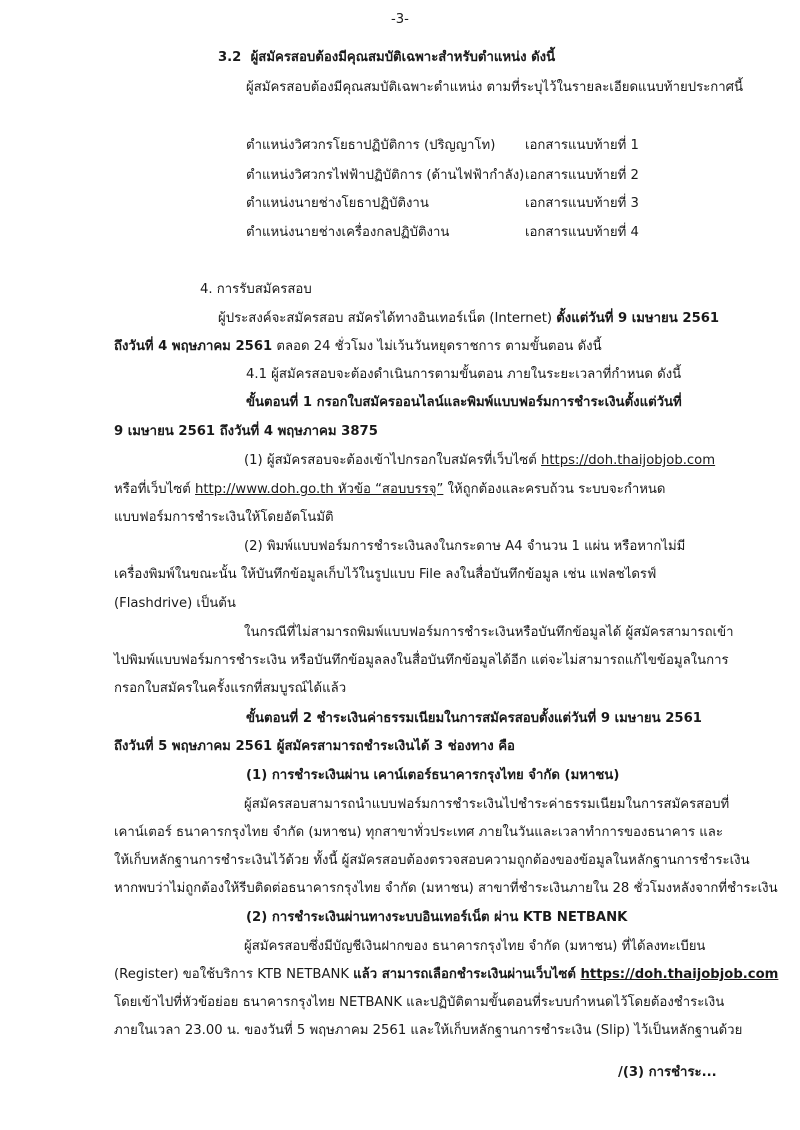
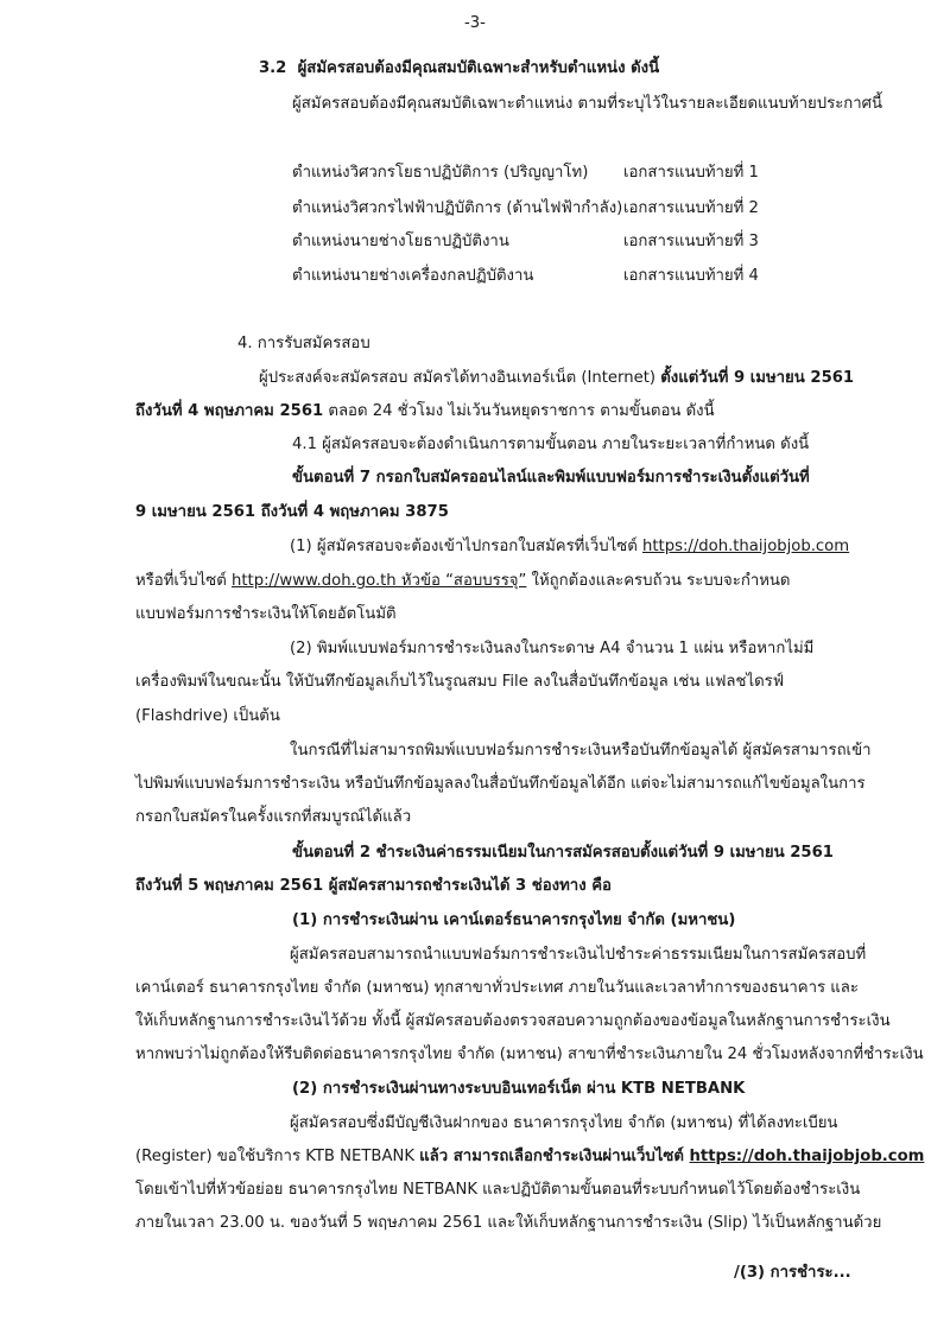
  -3-
  3.2 ผู้สมัครสอบต้องมีคุณสมบัติเฉพาะสำหรับตำแหน่ง ดังนี้
  ผู้สมัครสอบต้องมีคุณสมบัติเฉพาะตำแหน่ง ตามที่ระบุไว้ในรายละเอียดแนบท้ายประกาศนี้
  ตำแหน่งวิศวกรโยธาปฏิบัติการ (ปริญญาโท)
  เอกสารแนบท้ายที่ 1
  ตำแหน่งวิศวกรไฟฟ้าปฏิบัติการ (ด้านไฟฟ้ากำลัง)
  เอกสารแนบท้ายที่ 2
  ตำแหน่งนายช่างโยธาปฏิบัติงาน
  เอกสารแนบท้ายที่ 3
  ตำแหน่งนายช่างเครื่องกลปฏิบัติงาน
  เอกสารแนบท้ายที่ 4
  4. การรับสมัครสอบ
  ผู้ประสงค์จะสมัครสอบ สมัครได้ทางอินเทอร์เน็ต (Internet) ตั้งแต่วันที่ 9 เมษายน 2561
  ถึงวันที่ 4 พฤษภาคม 2561 ตลอด 24 ชั่วโมง ไม่เว้นวันหยุดราชการ ตามขั้นตอน ดังนี้
  4.1 ผู้สมัครสอบจะต้องดำเนินการตามขั้นตอน ภายในระยะเวลาที่กำหนด ดังนี้
- ขั้นตอนที่ 1 กรอกใบสมัครออนไลน์และพิมพ์แบบฟอร์มการชำระเงินตั้งแต่วันที่
+ ขั้นตอนที่ 7 กรอกใบสมัครออนไลน์และพิมพ์แบบฟอร์มการชำระเงินตั้งแต่วันที่
  9 เมษายน 2561 ถึงวันที่ 4 พฤษภาคม 3875
  (1) ผู้สมัครสอบจะต้องเข้าไปกรอกใบสมัครที่เว็บไซต์ https://doh.thaijobjob.com
  หรือที่เว็บไซต์ http://www.doh.go.th หัวข้อ “สอบบรรจุ” ให้ถูกต้องและครบถ้วน ระบบจะกำหนด
  แบบฟอร์มการชำระเงินให้โดยอัตโนมัติ
  (2) พิมพ์แบบฟอร์มการชำระเงินลงในกระดาษ A4 จำนวน 1 แผ่น หรือหากไม่มี
- เครื่องพิมพ์ในขณะนั้น ให้บันทึกข้อมูลเก็บไว้ในรูปแบบ File ลงในสื่อบันทึกข้อมูล เช่น แฟลชไดรฟ์
+ เครื่องพิมพ์ในขณะนั้น ให้บันทึกข้อมูลเก็บไว้ในรูณสมบ File ลงในสื่อบันทึกข้อมูล เช่น แฟลชไดรฟ์
  (Flashdrive) เป็นต้น
  ในกรณีที่ไม่สามารถพิมพ์แบบฟอร์มการชำระเงินหรือบันทึกข้อมูลได้ ผู้สมัครสามารถเข้า
  ไปพิมพ์แบบฟอร์มการชำระเงิน หรือบันทึกข้อมูลลงในสื่อบันทึกข้อมูลได้อีก แต่จะไม่สามารถแก้ไขข้อมูลในการ
  กรอกใบสมัครในครั้งแรกที่สมบูรณ์ได้แล้ว
  ขั้นตอนที่ 2 ชำระเงินค่าธรรมเนียมในการสมัครสอบตั้งแต่วันที่ 9 เมษายน 2561
  ถึงวันที่ 5 พฤษภาคม 2561 ผู้สมัครสามารถชำระเงินได้ 3 ช่องทาง คือ
  (1) การชำระเงินผ่าน เคาน์เตอร์ธนาคารกรุงไทย จำกัด (มหาชน)
  ผู้สมัครสอบสามารถนำแบบฟอร์มการชำระเงินไปชำระค่าธรรมเนียมในการสมัครสอบที่
  เคาน์เตอร์ ธนาคารกรุงไทย จำกัด (มหาชน) ทุกสาขาทั่วประเทศ ภายในวันและเวลาทำการของธนาคาร และ
  ให้เก็บหลักฐานการชำระเงินไว้ด้วย ทั้งนี้ ผู้สมัครสอบต้องตรวจสอบความถูกต้องของข้อมูลในหลักฐานการชำระเงิน
- หากพบว่าไม่ถูกต้องให้รีบติดต่อธนาคารกรุงไทย จำกัด (มหาชน) สาขาที่ชำระเงินภายใน 28 ชั่วโมงหลังจากที่ชำระเงิน
+ หากพบว่าไม่ถูกต้องให้รีบติดต่อธนาคารกรุงไทย จำกัด (มหาชน) สาขาที่ชำระเงินภายใน 24 ชั่วโมงหลังจากที่ชำระเงิน
  (2) การชำระเงินผ่านทางระบบอินเทอร์เน็ต ผ่าน KTB NETBANK
  ผู้สมัครสอบซึ่งมีบัญชีเงินฝากของ ธนาคารกรุงไทย จำกัด (มหาชน) ที่ได้ลงทะเบียน
  (Register) ขอใช้บริการ KTB NETBANK แล้ว สามารถเลือกชำระเงินผ่านเว็บไซต์ https://doh.thaijobjob.com
  โดยเข้าไปที่หัวข้อย่อย ธนาคารกรุงไทย NETBANK และปฏิบัติตามขั้นตอนที่ระบบกำหนดไว้โดยต้องชำระเงิน
  ภายในเวลา 23.00 น. ของวันที่ 5 พฤษภาคม 2561 และให้เก็บหลักฐานการชำระเงิน (Slip) ไว้เป็นหลักฐานด้วย
  /(3) การชำระ...
